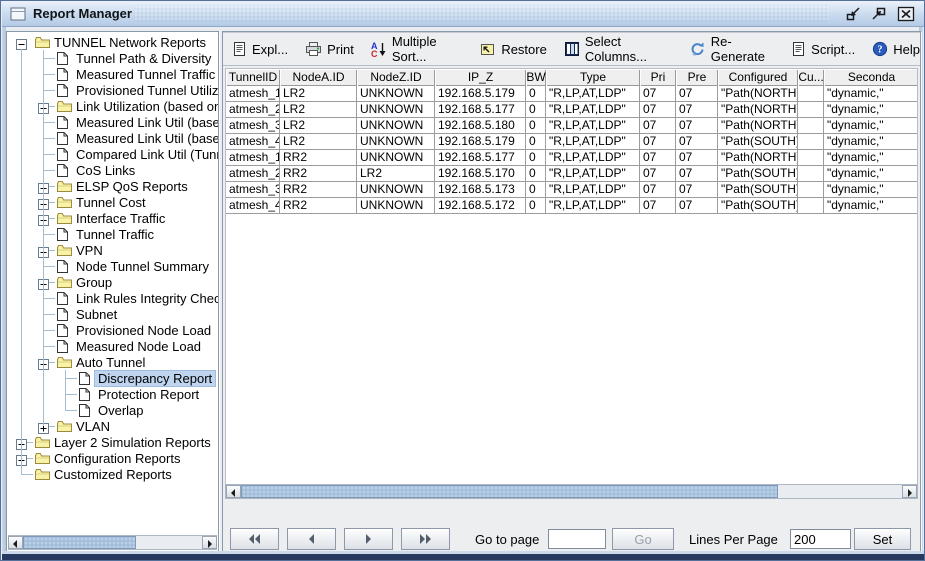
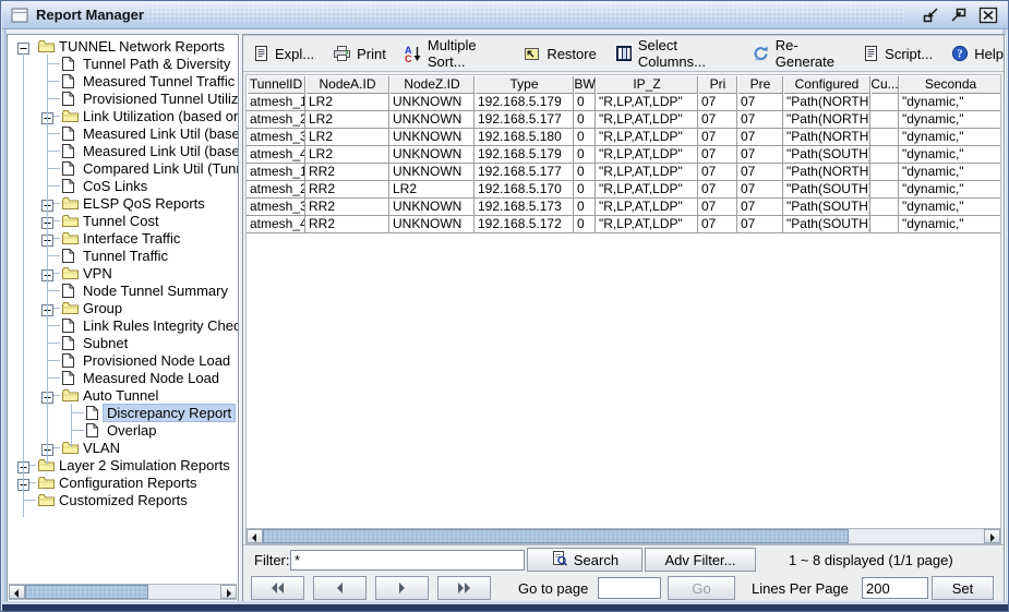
  Report Manager
  TUNNEL Network Reports
  Tunnel Path & Diversity
  Measured Tunnel Traffic
  Provisioned Tunnel Utiliz
  Link Utilization (based on
  Measured Link Util (base
  Measured Link Util (base
  Compared Link Util (Tun
  CoS Links
  ELSP QoS Reports
  Tunnel Cost
  Interface Traffic
  Tunnel Traffic
  VPN
  Node Tunnel Summary
  Group
  Link Rules Integrity Chec
  Subnet
  Provisioned Node Load
  Measured Node Load
  Auto Tunnel
  Discrepancy Report
- Protection Report
  Overlap
  VLAN
  Layer 2 Simulation Reports
  Configuration Reports
  Customized Reports
  Expl...
  Print
  A
  C
  Multiple Sort...
  Restore
  Select Columns...
  Re-Generate
  Script...
  ?
  Help
  TunnelID
  NodeA.ID
  NodeZ.ID
- IP_Z
+ Type
  BW
- Type
+ IP_Z
  Pri
  Pre
  Configured
  Cu...
  Seconda
  atmesh_1
  LR2
  UNKNOWN
  192.168.5.179
  0
  "R,LP,AT,LDP"
  07
  07
  "Path(NORTH
  "dynamic,"
  atmesh_2
  LR2
  UNKNOWN
  192.168.5.177
  0
  "R,LP,AT,LDP"
  07
  07
  "Path(NORTH
  "dynamic,"
  atmesh_3
  LR2
  UNKNOWN
  192.168.5.180
  0
  "R,LP,AT,LDP"
  07
  07
  "Path(NORTH
  "dynamic,"
  atmesh_4
  LR2
  UNKNOWN
  192.168.5.179
  0
  "R,LP,AT,LDP"
  07
  07
  "Path(SOUTH
  "dynamic,"
  atmesh_1
  RR2
  UNKNOWN
  192.168.5.177
  0
  "R,LP,AT,LDP"
  07
  07
  "Path(NORTH
  "dynamic,"
  atmesh_2
  RR2
  LR2
  192.168.5.170
  0
  "R,LP,AT,LDP"
  07
  07
  "Path(SOUTH
  "dynamic,"
  atmesh_3
  RR2
  UNKNOWN
  192.168.5.173
  0
  "R,LP,AT,LDP"
  07
  07
  "Path(SOUTH
  "dynamic,"
  atmesh_4
  RR2
  UNKNOWN
  192.168.5.172
  0
  "R,LP,AT,LDP"
  07
  07
  "Path(SOUTH
  "dynamic,"
+ Filter:
+ *
+ Search
+ Adv Filter...
+ 1 ~ 8 displayed (1/1 page)
  Go to page
  Go
  Lines Per Page
  200
  Set
